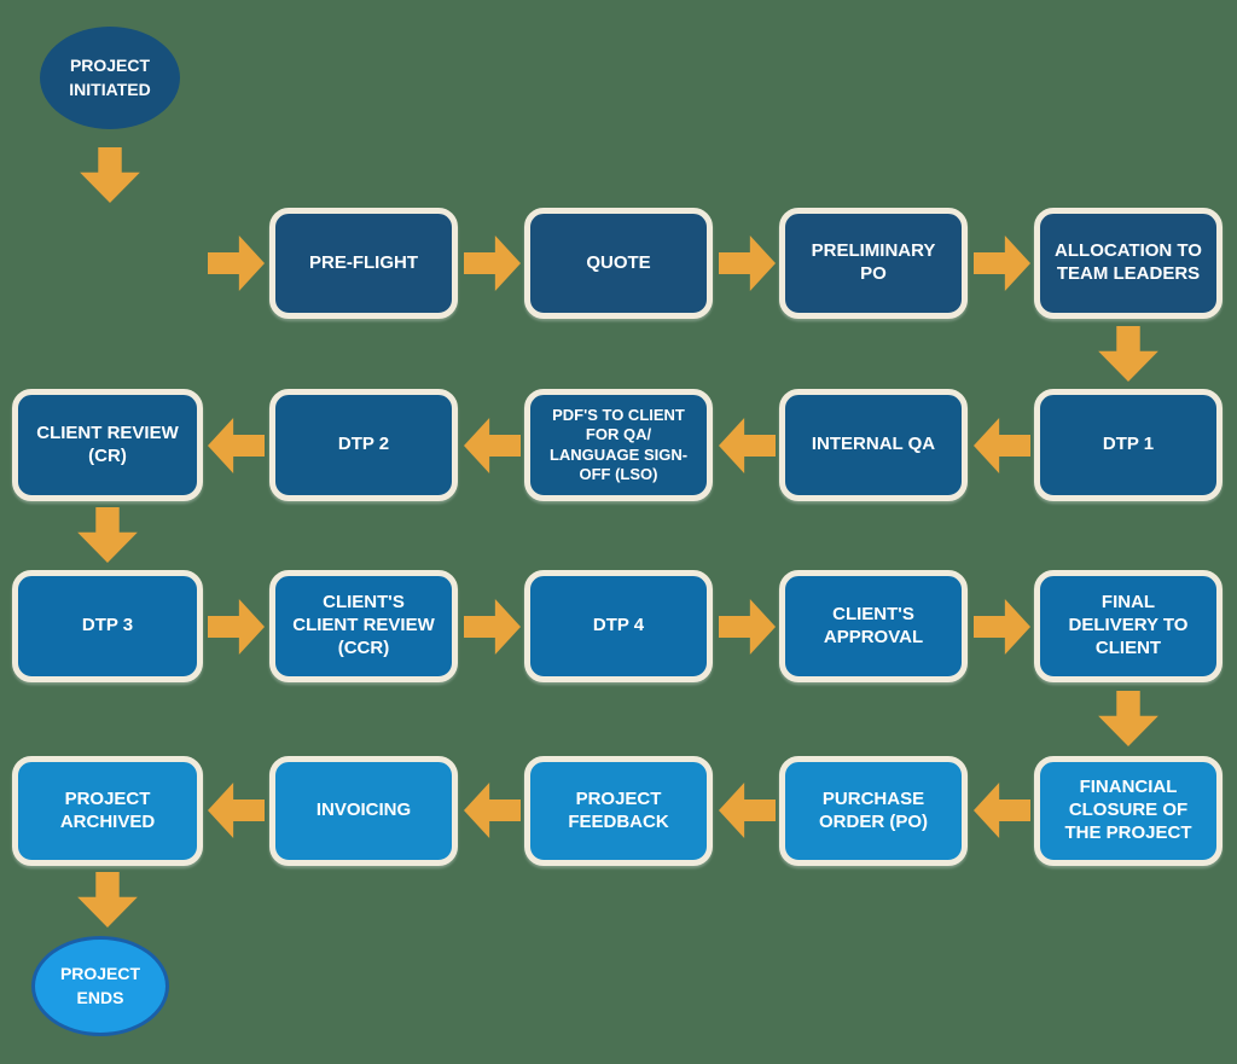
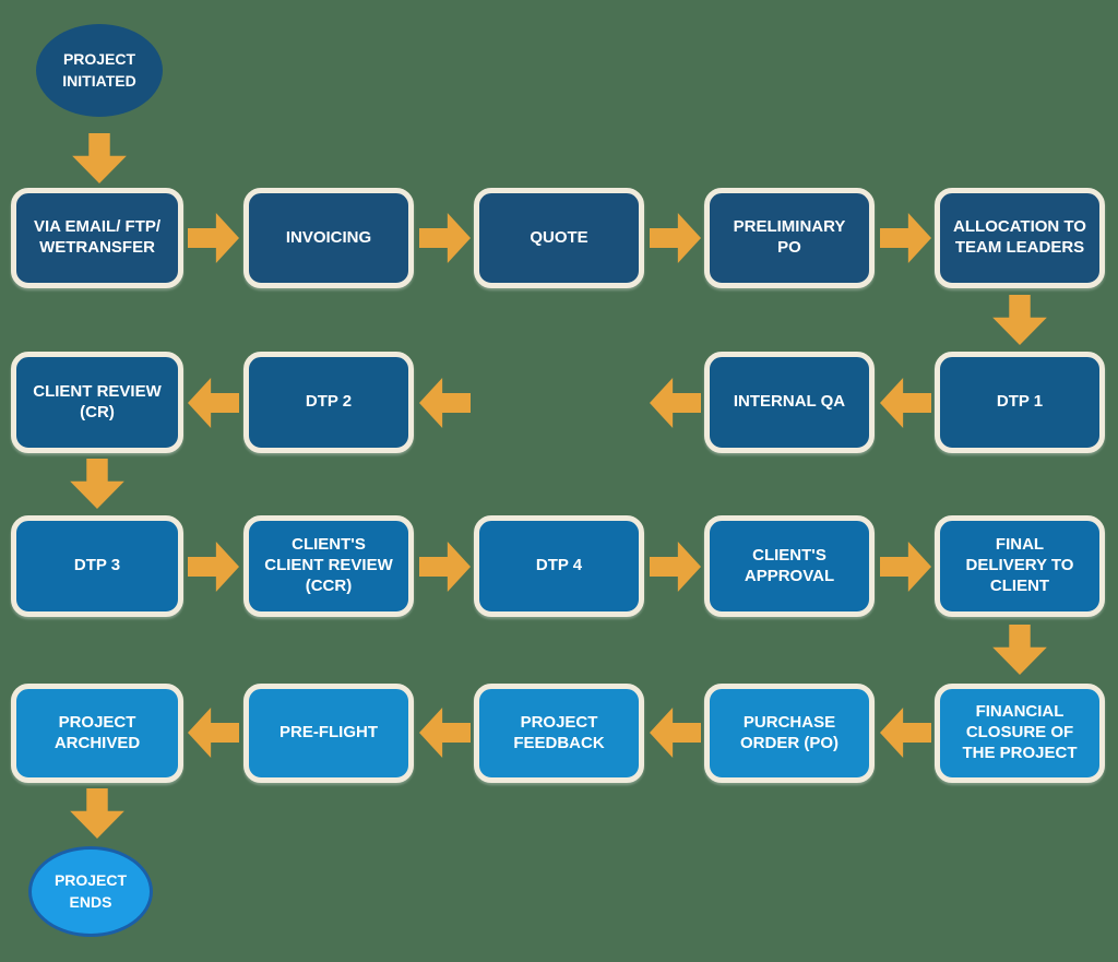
  PROJECT
  INITIATED
+ VIA EMAIL/ FTP/
+ WETRANSFER
- PRE-FLIGHT
+ INVOICING
  QUOTE
  PRELIMINARY
  PO
  ALLOCATION TO
  TEAM LEADERS
  CLIENT REVIEW
  (CR)
  DTP 2
- PDF'S TO CLIENT
- FOR QA/
- LANGUAGE SIGN-
- OFF (LSO)
  INTERNAL QA
  DTP 1
  DTP 3
  CLIENT'S
  CLIENT REVIEW
  (CCR)
  DTP 4
  CLIENT'S
  APPROVAL
  FINAL
  DELIVERY TO
  CLIENT
  PROJECT
  ARCHIVED
- INVOICING
+ PRE-FLIGHT
  PROJECT
  FEEDBACK
  PURCHASE
  ORDER (PO)
  FINANCIAL
  CLOSURE OF
  THE PROJECT
  PROJECT
  ENDS
